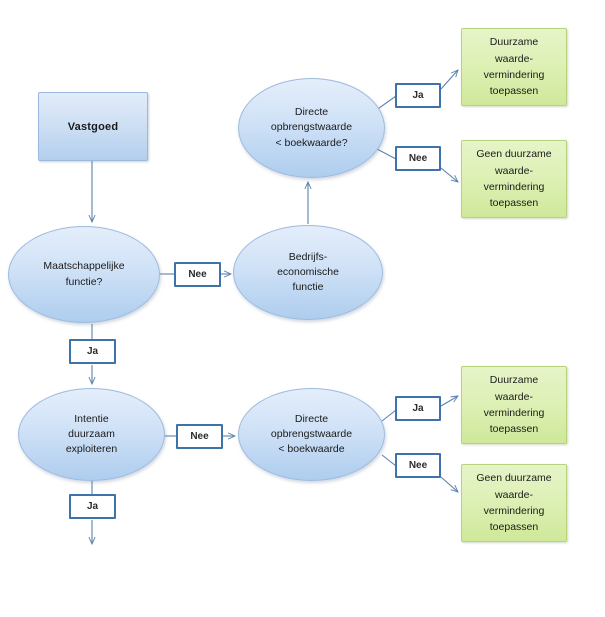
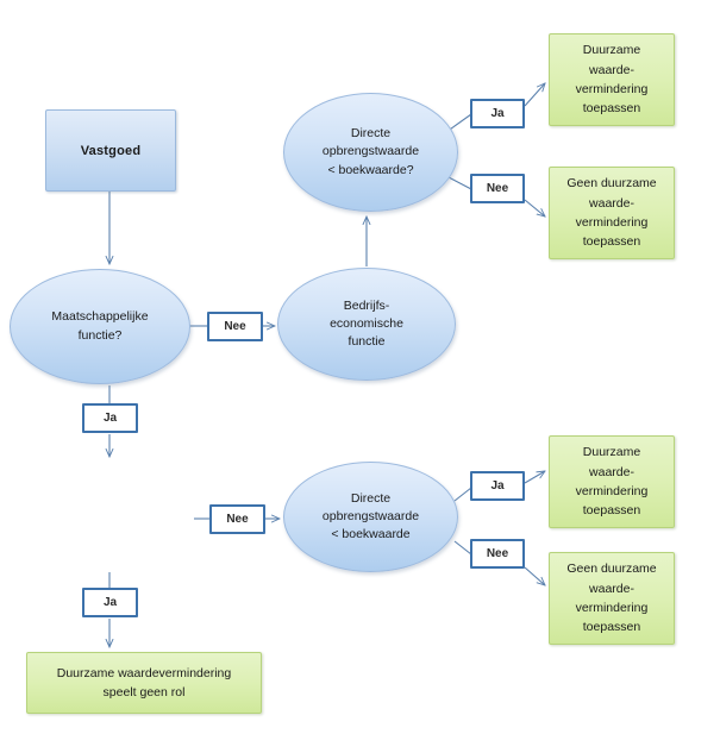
  Vastgoed
  Maatschappelijke
  functie?
  Bedrijfs-
  economische
  functie
  Directe
  opbrengstwaarde
  < boekwaarde?
- Intentie
- duurzaam
- exploiteren
  Directe
  opbrengstwaarde
  < boekwaarde
  Duurzame
  waarde-
  vermindering
  toepassen
  Geen duurzame
  waarde-
  vermindering
  toepassen
  Duurzame
  waarde-
  vermindering
  toepassen
  Geen duurzame
  waarde-
  vermindering
  toepassen
+ Duurzame waardevermindering
+ speelt geen rol
  Nee
  Ja
  Ja
  Nee
  Nee
  Ja
  Ja
  Nee
